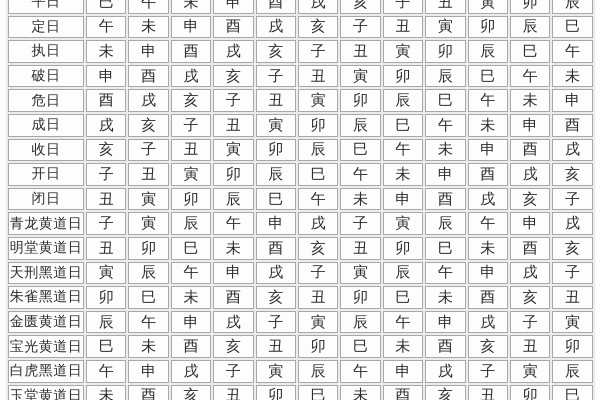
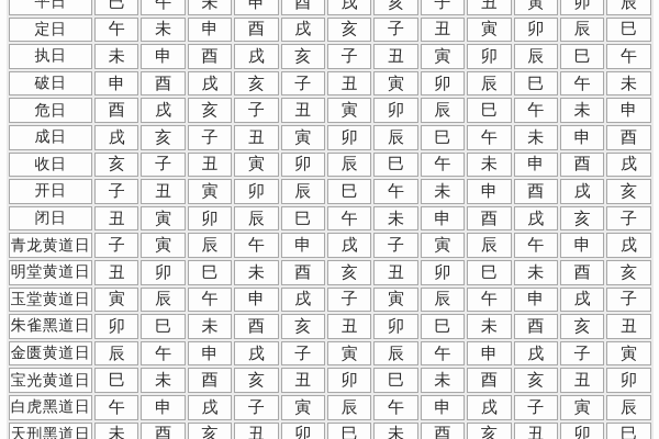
  平日	巳	午	未	申	酉	戌	亥	子	丑	寅	卯	辰
  定日	午	未	申	酉	戌	亥	子	丑	寅	卯	辰	巳
  执日	未	申	酉	戌	亥	子	丑	寅	卯	辰	巳	午
  破日	申	酉	戌	亥	子	丑	寅	卯	辰	巳	午	未
  危日	酉	戌	亥	子	丑	寅	卯	辰	巳	午	未	申
  成日	戌	亥	子	丑	寅	卯	辰	巳	午	未	申	酉
  收日	亥	子	丑	寅	卯	辰	巳	午	未	申	酉	戌
  开日	子	丑	寅	卯	辰	巳	午	未	申	酉	戌	亥
  闭日	丑	寅	卯	辰	巳	午	未	申	酉	戌	亥	子
  青龙黄道日	子	寅	辰	午	申	戌	子	寅	辰	午	申	戌
  明堂黄道日	丑	卯	巳	未	酉	亥	丑	卯	巳	未	酉	亥
- 天刑黑道日	寅	辰	午	申	戌	子	寅	辰	午	申	戌	子
+ 玉堂黄道日	寅	辰	午	申	戌	子	寅	辰	午	申	戌	子
  朱雀黑道日	卯	巳	未	酉	亥	丑	卯	巳	未	酉	亥	丑
  金匮黄道日	辰	午	申	戌	子	寅	辰	午	申	戌	子	寅
  宝光黄道日	巳	未	酉	亥	丑	卯	巳	未	酉	亥	丑	卯
  白虎黑道日	午	申	戌	子	寅	辰	午	申	戌	子	寅	辰
- 玉堂黄道日	未	酉	亥	丑	卯	巳	未	酉	亥	丑	卯	巳
+ 天刑黑道日	未	酉	亥	丑	卯	巳	未	酉	亥	丑	卯	巳
